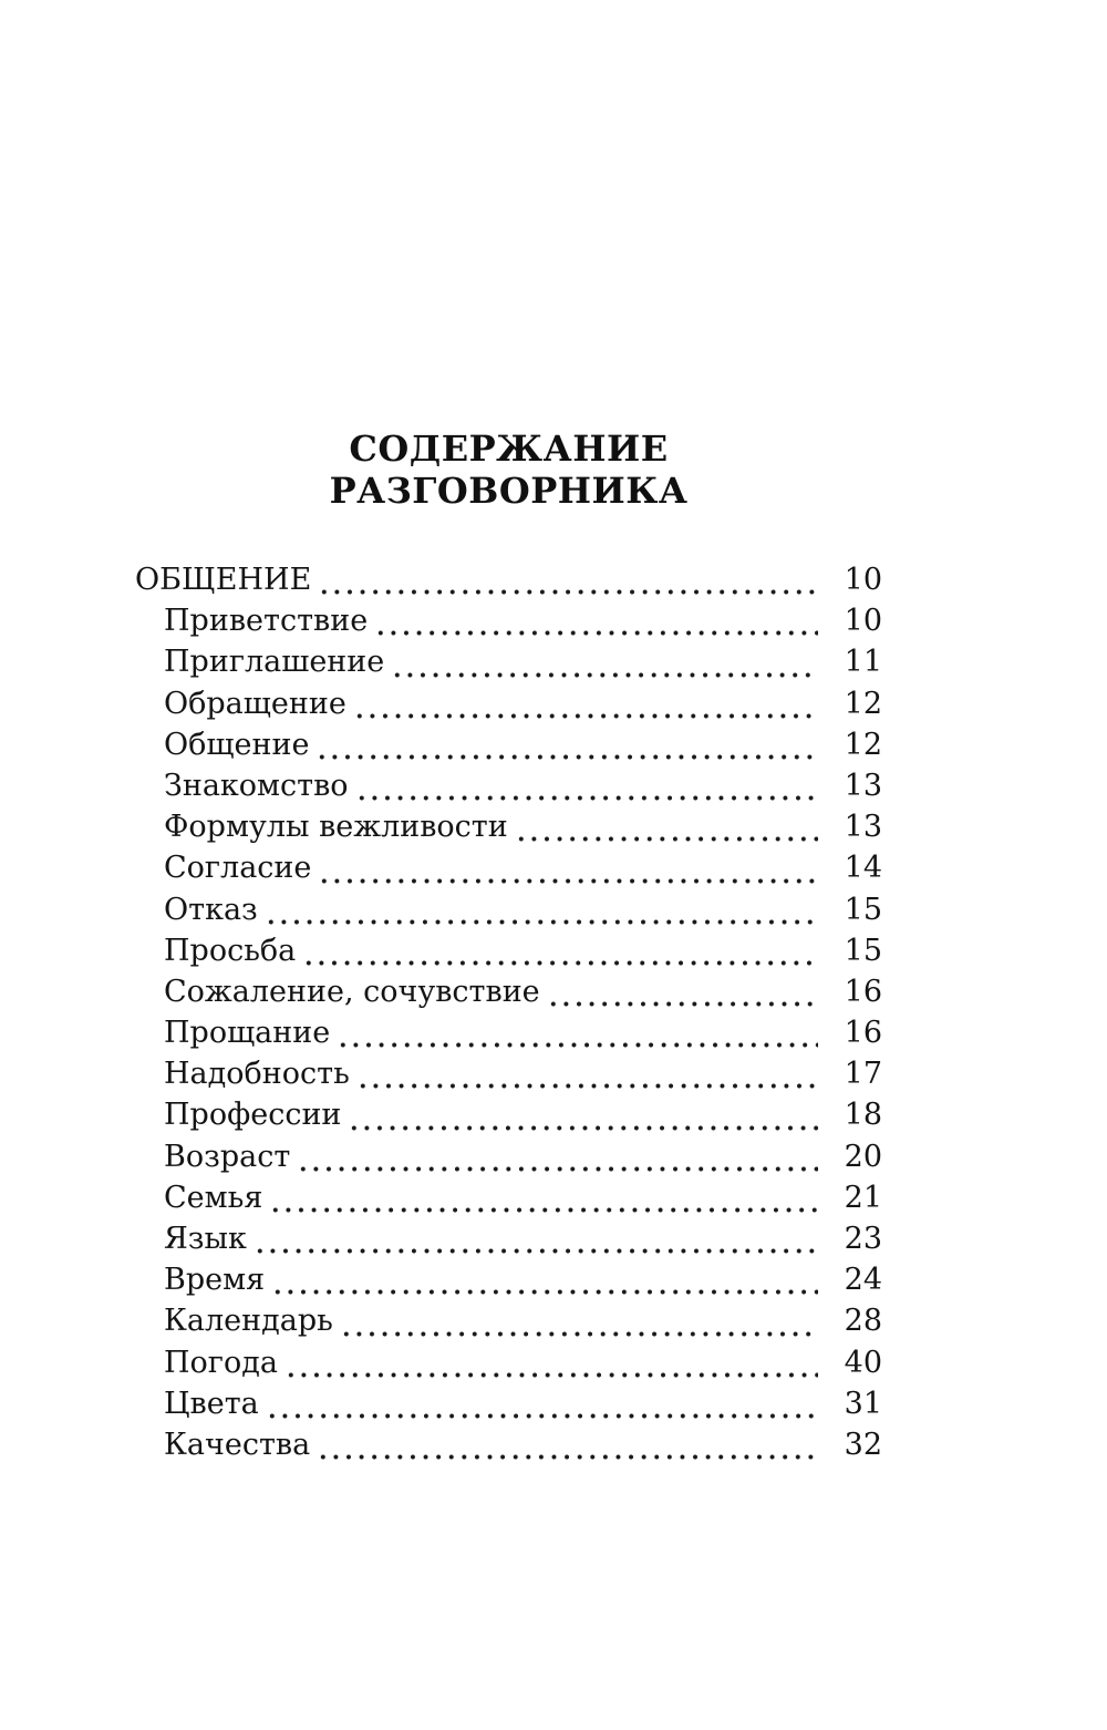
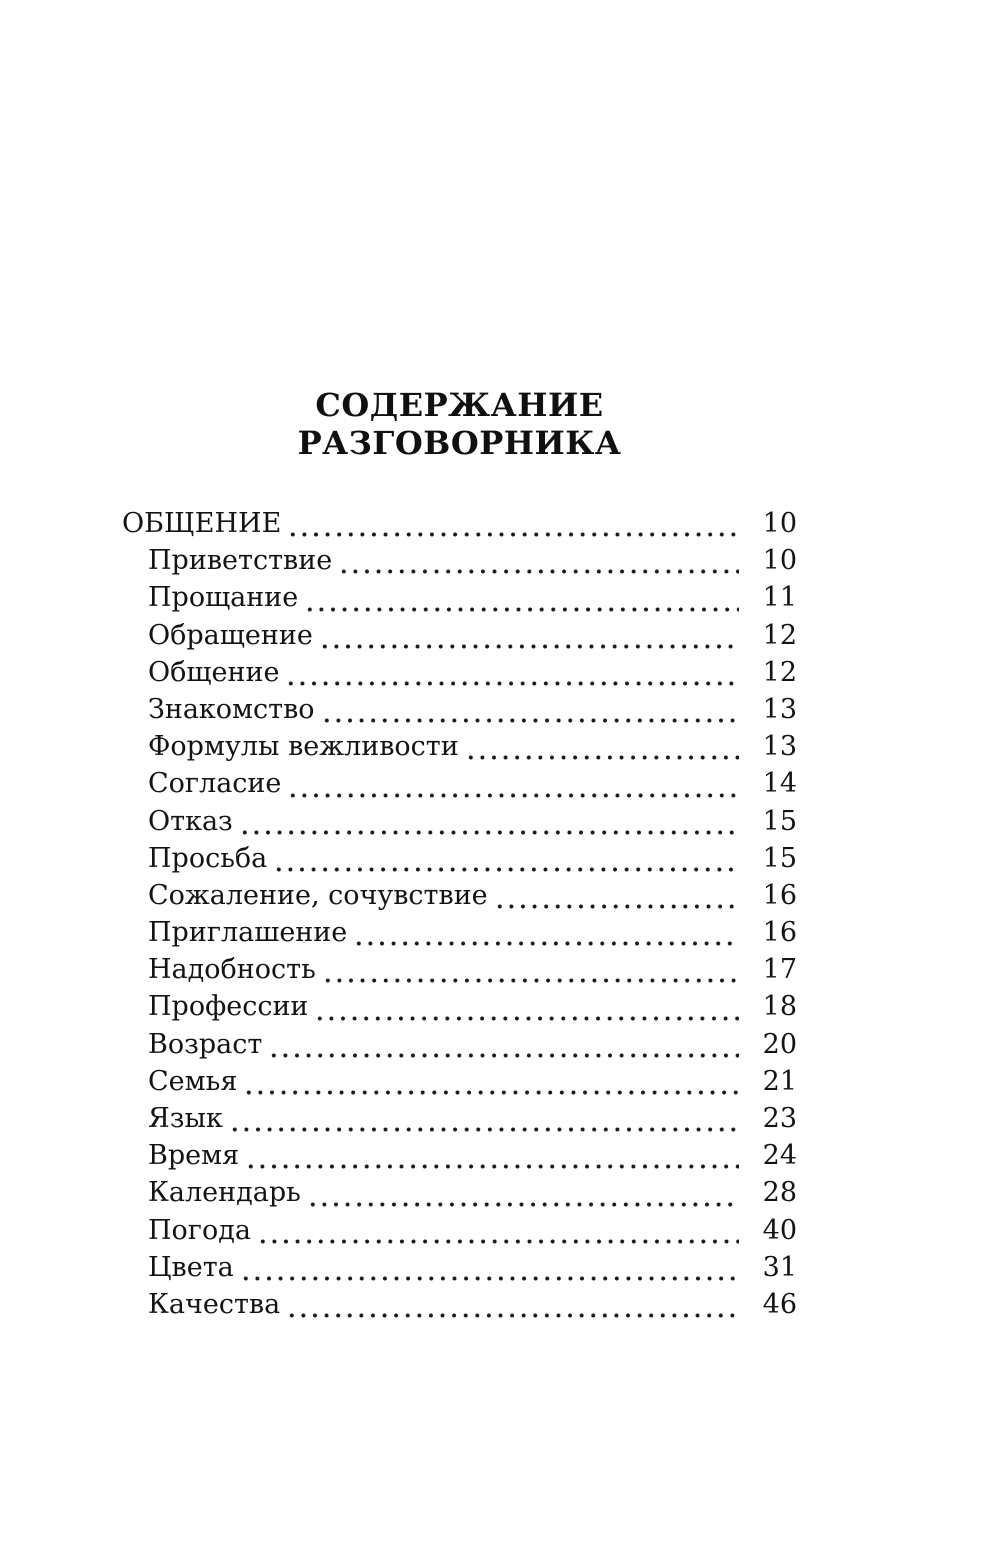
  СОДЕРЖАНИЕ
  РАЗГОВОРНИКА
  ОБЩЕНИЕ
  10
  Приветствие
  10
- Приглашение
+ Прощание
  11
  Обращение
  12
  Общение
  12
  Знакомство
  13
  Формулы вежливости
  13
  Согласие
  14
  Отказ
  15
  Просьба
  15
  Сожаление, сочувствие
  16
- Прощание
+ Приглашение
  16
  Надобность
  17
  Профессии
  18
  Возраст
  20
  Семья
  21
  Язык
  23
  Время
  24
  Календарь
  28
  Погода
  40
  Цвета
  31
  Качества
- 32
+ 46
